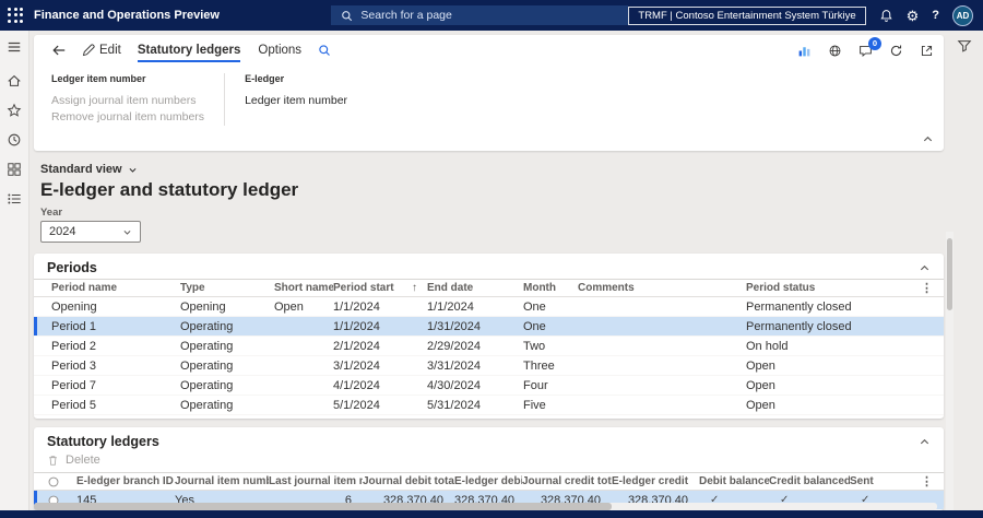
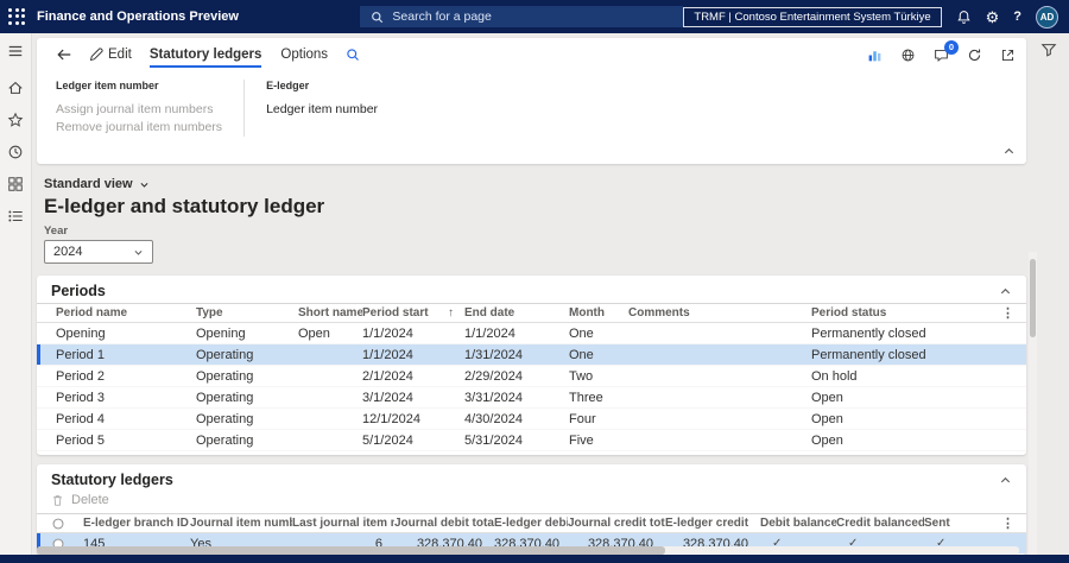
  Finance and Operations Preview
  Search for a page
  TRMF | Contoso Entertainment System Türkiye
  ⚙
  ?
  AD
  Edit
  Statutory ledgers
  Options
  0
  Ledger item number
  Assign journal item numbers
  Remove journal item numbers
  E-ledger
  Ledger item number
  Standard view
  E-ledger and statutory ledger
  Year
  2024
  Periods
  Period name
  Type
  Short name
  Period start
  ↑
  End date
  Month
  Comments
  Period status
  ⋮
  Opening
  Opening
  Open
  1/1/2024
  1/1/2024
  One
  Permanently closed
  Period 1
  Operating
  1/1/2024
  1/31/2024
  One
  Permanently closed
  Period 2
  Operating
  2/1/2024
  2/29/2024
  Two
  On hold
  Period 3
  Operating
  3/1/2024
  3/31/2024
  Three
  Open
- Period 7
+ Period 4
  Operating
- 4/1/2024
+ 12/1/2024
  4/30/2024
  Four
  Open
  Period 5
  Operating
  5/1/2024
  5/31/2024
  Five
  Open
  Statutory ledgers
  Delete
  E-ledger branch ID
  Journal item num
  Last journal item n
  Journal debit tota
  E-ledger debi
  Journal credit tot
  E-ledger credit
  Debit balance
  Credit balanced
  Sent
  ⋮
  145
  Yes
  6
  328,370.40
  328,370.40
  328,370.40
  328,370.40
  ✓
  ✓
  ✓
